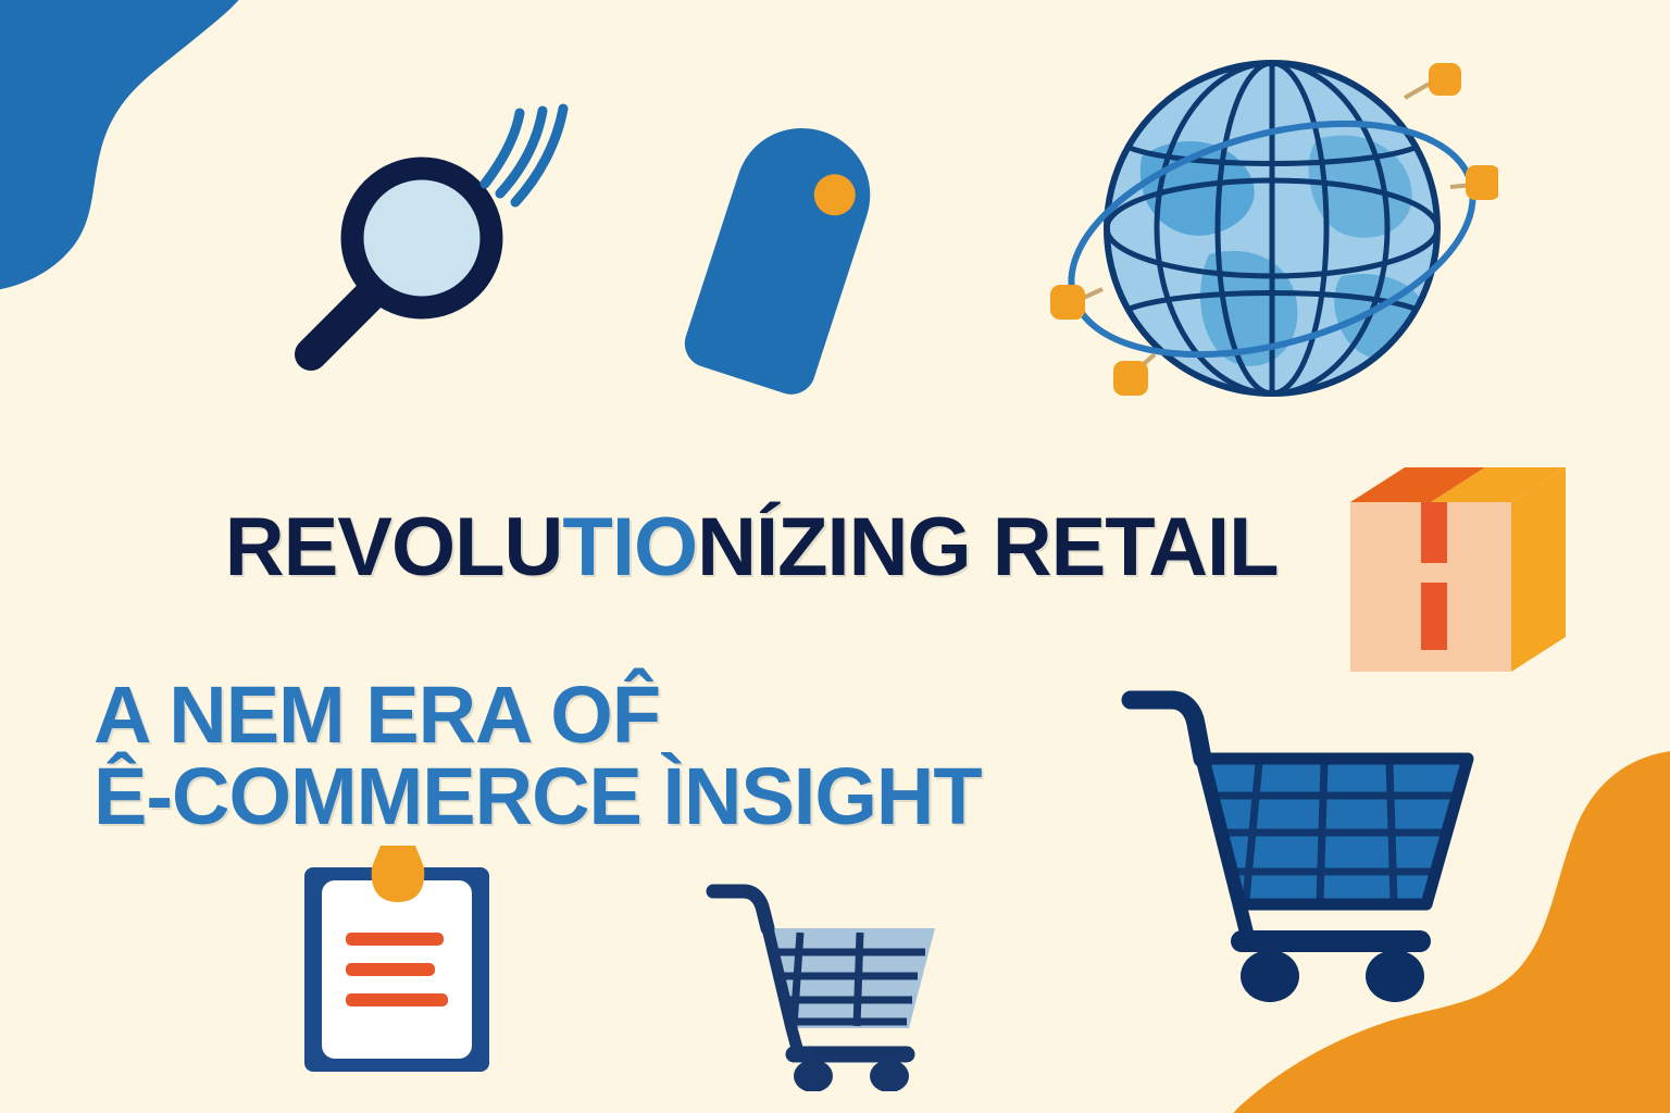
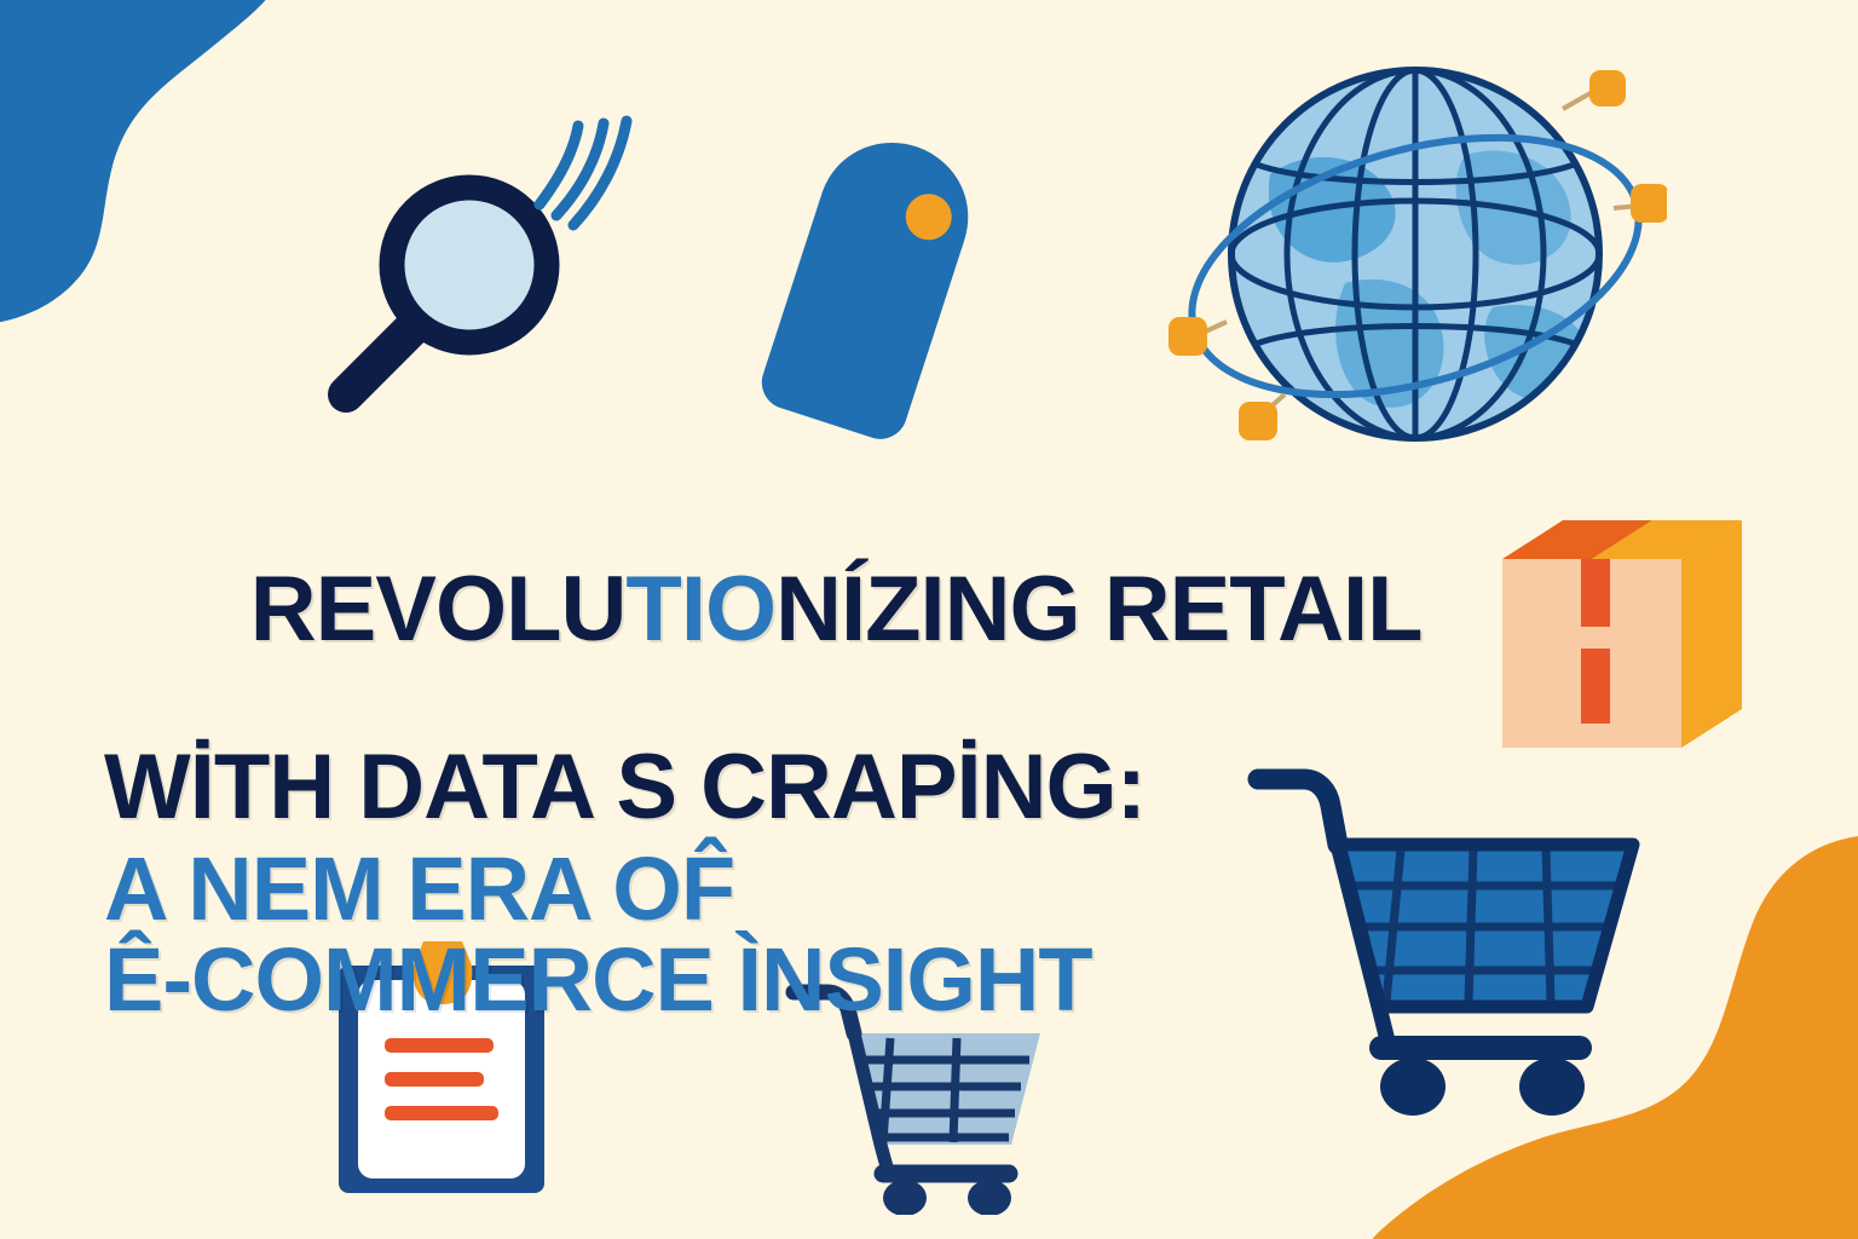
  REVOLUTIONÍZING RETAIL
+ WİTH DATA S CRAPİNG:
  A NEM ERA OF̂
  Ê-COMMERCE ÌNSIGHT
